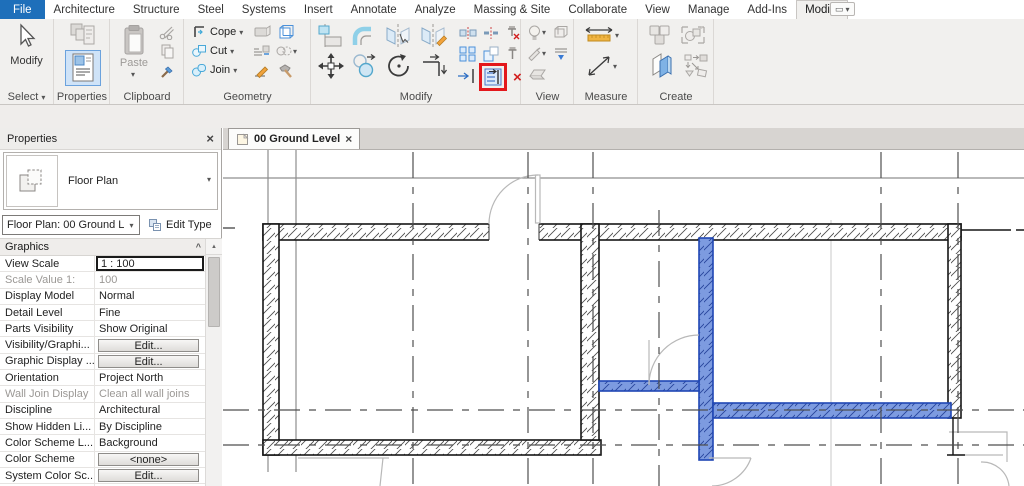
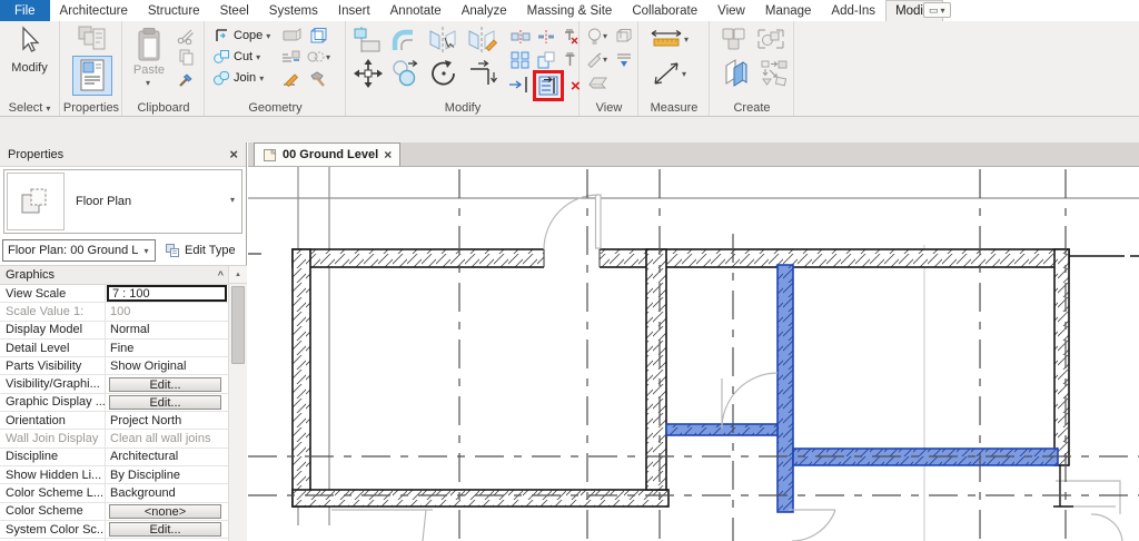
  File
  Architecture
  Structure
  Steel
  Systems
  Insert
  Annotate
  Analyze
  Massing & Site
  Collaborate
  View
  Manage
  Add-Ins
  ▭
  ▾
  Modify
  Select ▾
  Properties
  Paste
  ▾
  Clipboard
  Cope
  ▾
  Cut
  ▾
  Join
  ▾
  ▾
  Geometry
  ×
  Modify
  ▾
  ▾
  View
  ▾
  ▾
  Measure
  Create
  Properties
  ×
  Floor Plan
  ▾
  Floor Plan: 00 Ground L
  ▾
  Edit Type
  Graphics
  ^
  View Scale
- 1 : 100
+ 7 : 100
  Scale Value 1:
  100
  Display Model
  Normal
  Detail Level
  Fine
  Parts Visibility
  Show Original
  Visibility/Graphi...
  Edit...
  Graphic Display ...
  Edit...
  Orientation
  Project North
  Wall Join Display
  Clean all wall joins
  Discipline
  Architectural
  Show Hidden Li...
  By Discipline
  Color Scheme L...
  Background
  Color Scheme
  <none>
  System Color Sc...
  Edit...
  00 Ground Level
  ×
